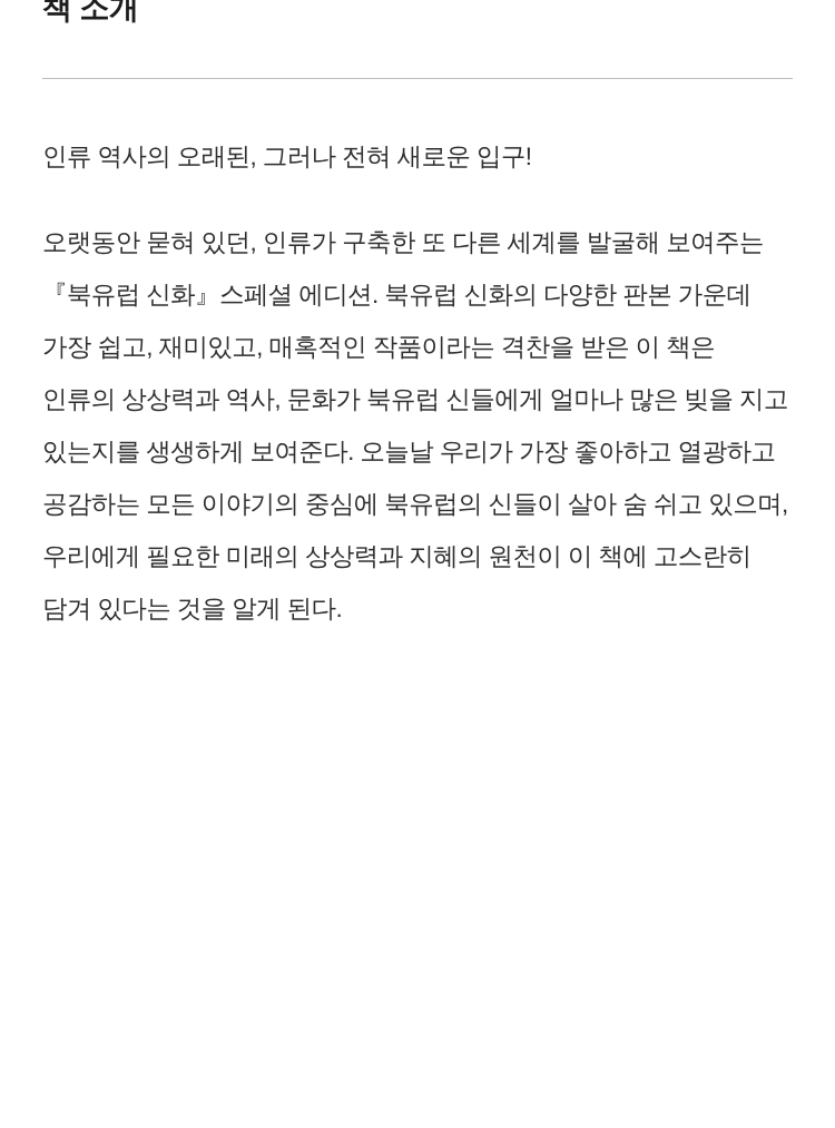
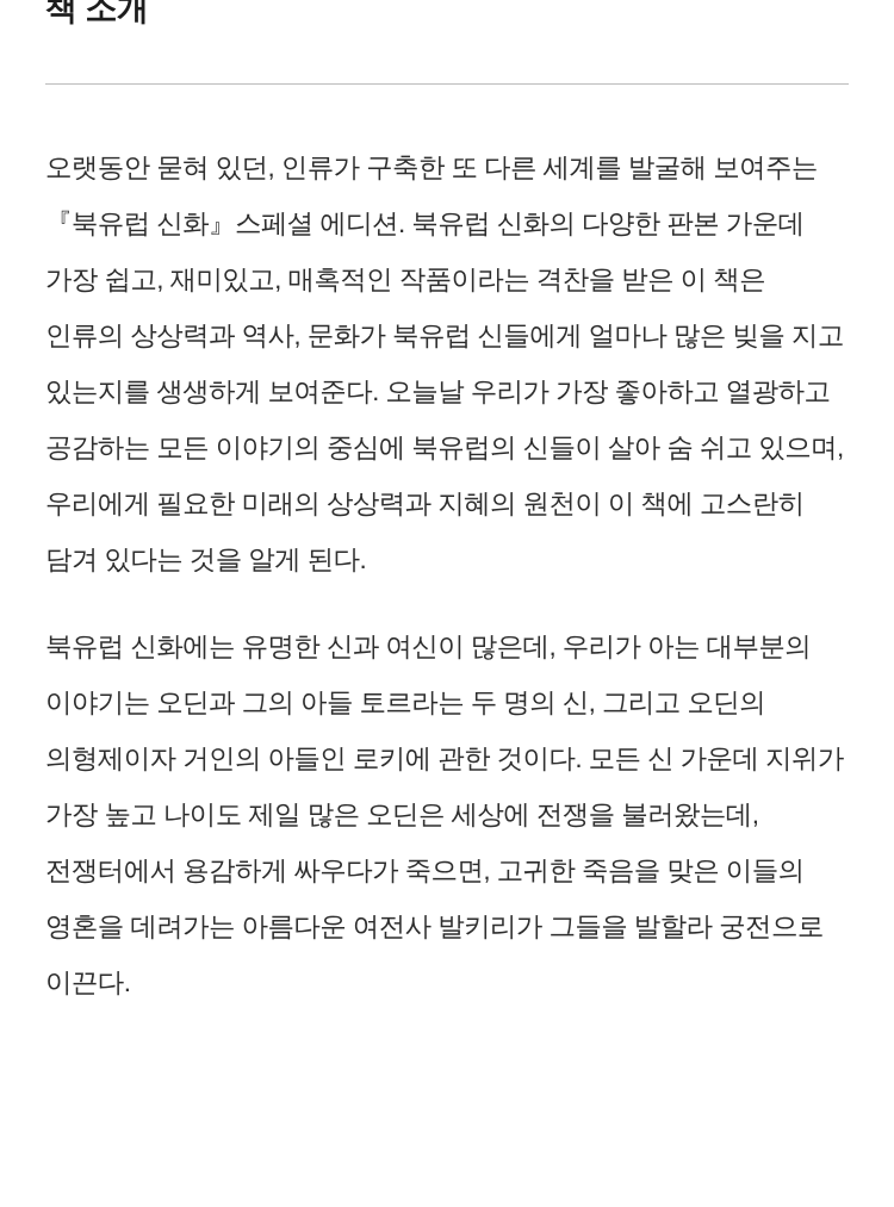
  책 소개
- 인류 역사의 오래된, 그러나 전혀 새로운 입구!
  오랫동안 묻혀 있던, 인류가 구축한 또 다른 세계를 발굴해 보여주는『북유럽 신화』스페셜 에디션. 북유럽 신화의 다양한 판본 가운데 가장 쉽고, 재미있고, 매혹적인 작품이라는 격찬을 받은 이 책은 인류의 상상력과 역사, 문화가 북유럽 신들에게 얼마나 많은 빚을 지고 있는지를 생생하게 보여준다. 오늘날 우리가 가장 좋아하고 열광하고 공감하는 모든 이야기의 중심에 북유럽의 신들이 살아 숨 쉬고 있으며, 우리에게 필요한 미래의 상상력과 지혜의 원천이 이 책에 고스란히 담겨 있다는 것을 알게 된다.
+ 북유럽 신화에는 유명한 신과 여신이 많은데, 우리가 아는 대부분의 이야기는 오딘과 그의 아들 토르라는 두 명의 신, 그리고 오딘의 의형제이자 거인의 아들인 로키에 관한 것이다. 모든 신 가운데 지위가 가장 높고 나이도 제일 많은 오딘은 세상에 전쟁을 불러왔는데, 전쟁터에서 용감하게 싸우다가 죽으면, 고귀한 죽음을 맞은 이들의 영혼을 데려가는 아름다운 여전사 발키리가 그들을 발할라 궁전으로 이끈다.
